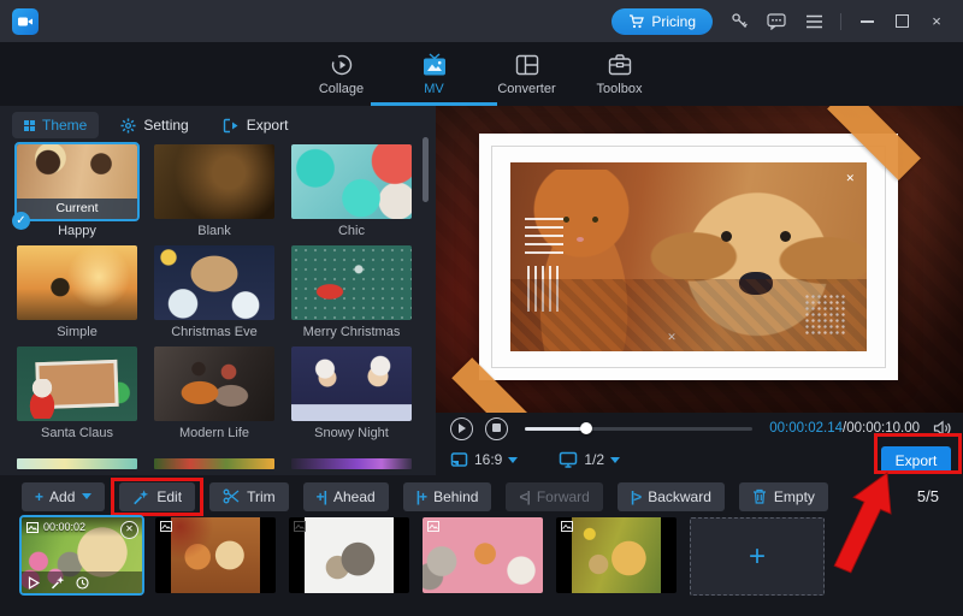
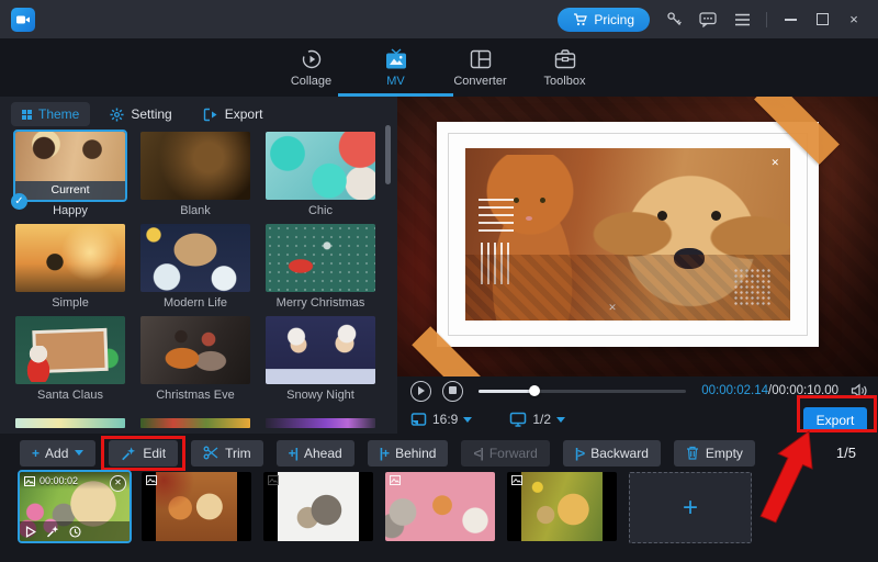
  Pricing
  ×
  Collage
  MV
  Converter
  Toolbox
  Theme
  Setting
  Export
  Current
  ✓
  Happy
  Blank
  Chic
  Simple
- Christmas Eve
+ Modern Life
  Merry Christmas
  Santa Claus
- Modern Life
+ Christmas Eve
  Snowy Night
  ✕
  00:00:02.14/00:00:10.00
  16:9
  1/2
  Export
  +
  Add
  Edit
  Trim
  +|
  Ahead
  |+
  Behind
  <|
  Forward
  |>
  Backward
  Empty
- 5/5
+ 1/5
  00:00:02
  ✕
  +
